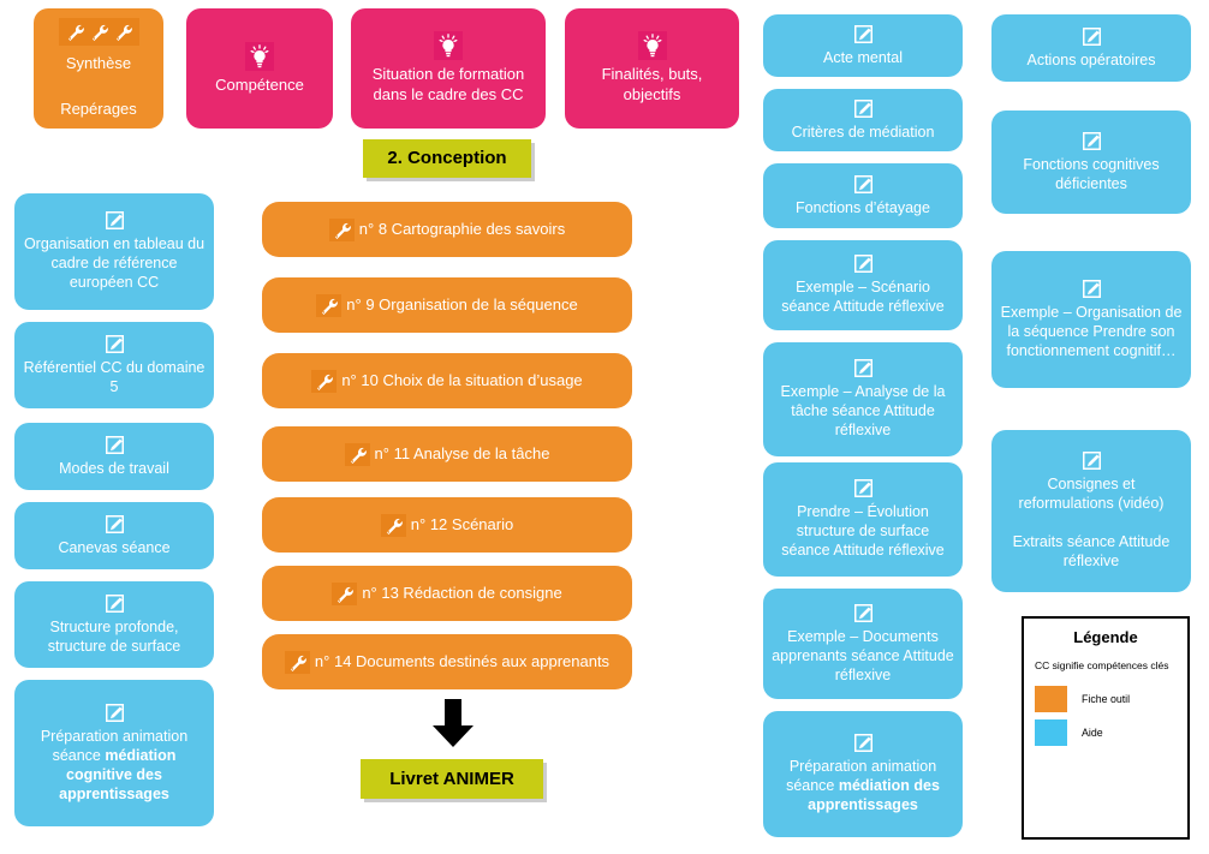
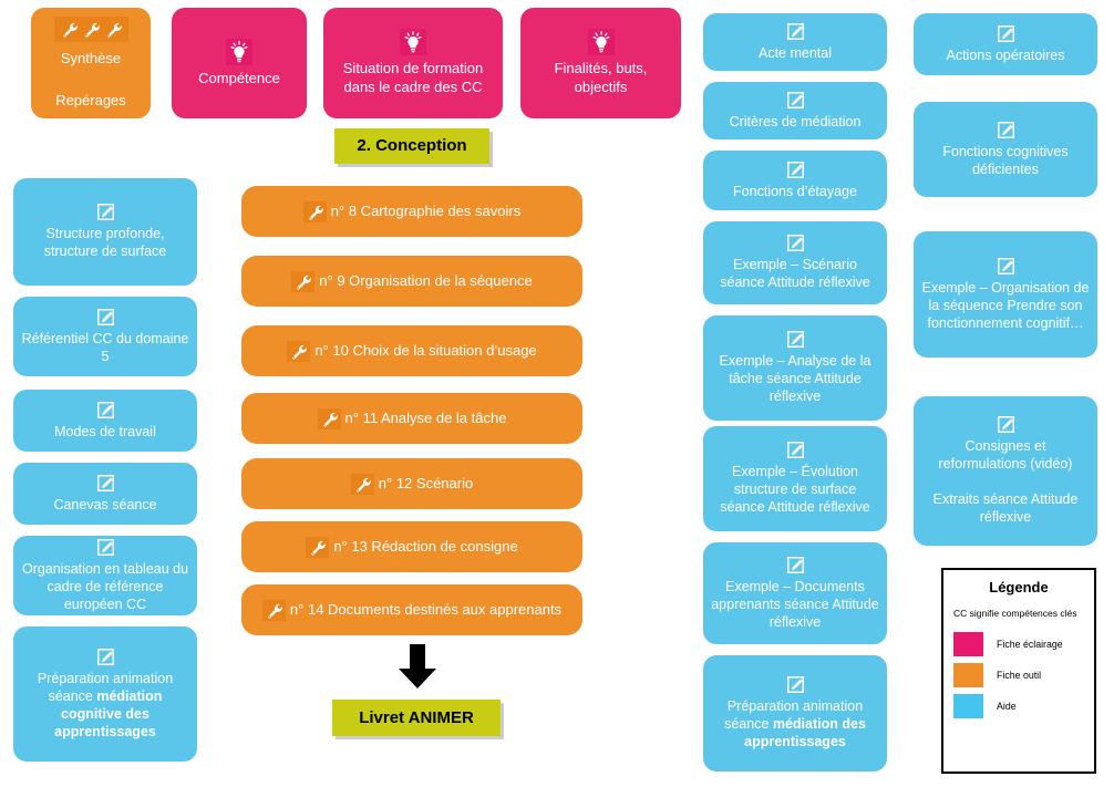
  Synthèse
  Repérages
  Compétence
  Situation de formation dans le cadre des CC
  Finalités, buts, objectifs
  2. Conception
  n° 8 Cartographie des savoirs
  n° 9 Organisation de la séquence
  n° 10 Choix de la situation d’usage
  n° 11 Analyse de la tâche
  n° 12 Scénario
  n° 13 Rédaction de consigne
  n° 14 Documents destinés aux apprenants
  Livret ANIMER
- Organisation en tableau du cadre de référence européen CC
+ Structure profonde, structure de surface
  Référentiel CC du domaine 5
  Modes de travail
  Canevas séance
- Structure profonde, structure de surface
+ Organisation en tableau du cadre de référence européen CC
  Préparation animation séance médiation cognitive des apprentissages
  Acte mental
  Critères de médiation
  Fonctions d’étayage
  Exemple – Scénario séance Attitude réflexive
  Exemple – Analyse de la tâche séance Attitude réflexive
- Prendre – Évolution structure de surface séance Attitude réflexive
+ Exemple – Évolution structure de surface séance Attitude réflexive
  Exemple – Documents apprenants séance Attitude réflexive
  Préparation animation séance médiation des apprentissages
  Actions opératoires
  Fonctions cognitives déficientes
  Exemple – Organisation de la séquence Prendre son fonctionnement cognitif…
  Consignes et reformulations (vidéo)
  Extraits séance Attitude réflexive
  Légende
  CC signifie compétences clés
+ Fiche éclairage
  Fiche outil
  Aide
